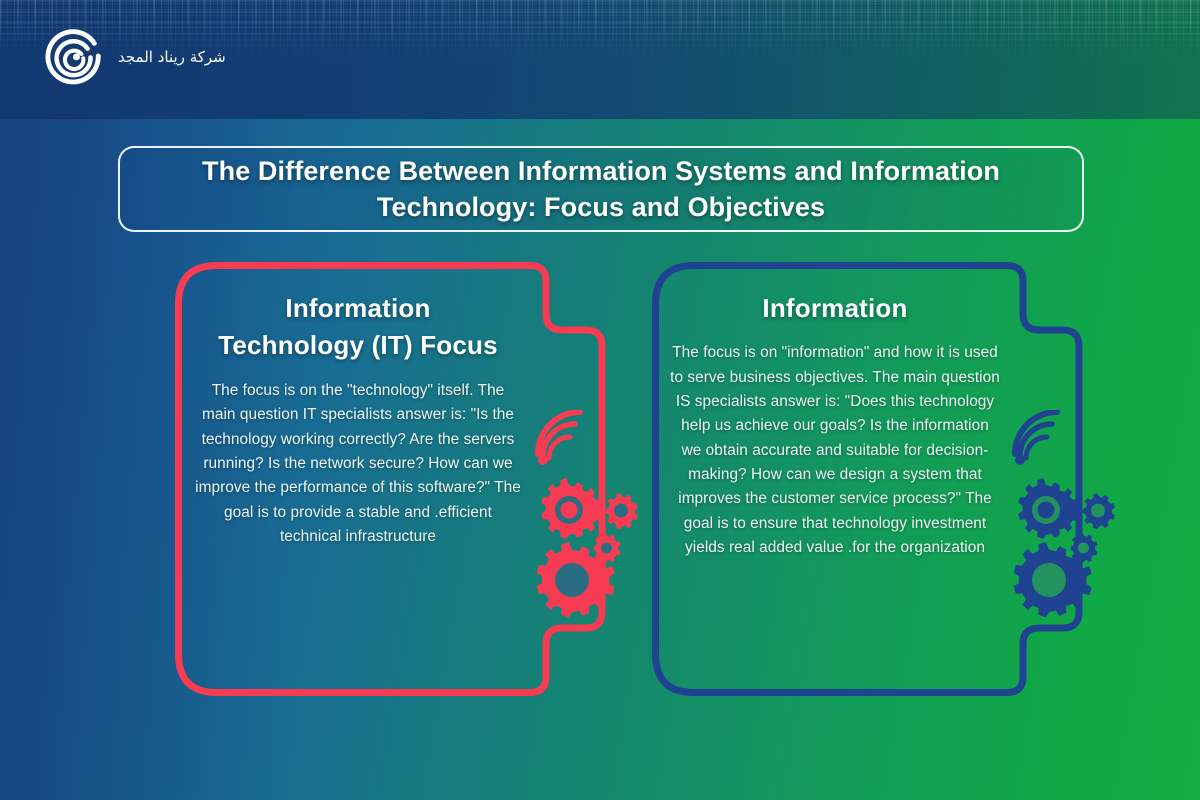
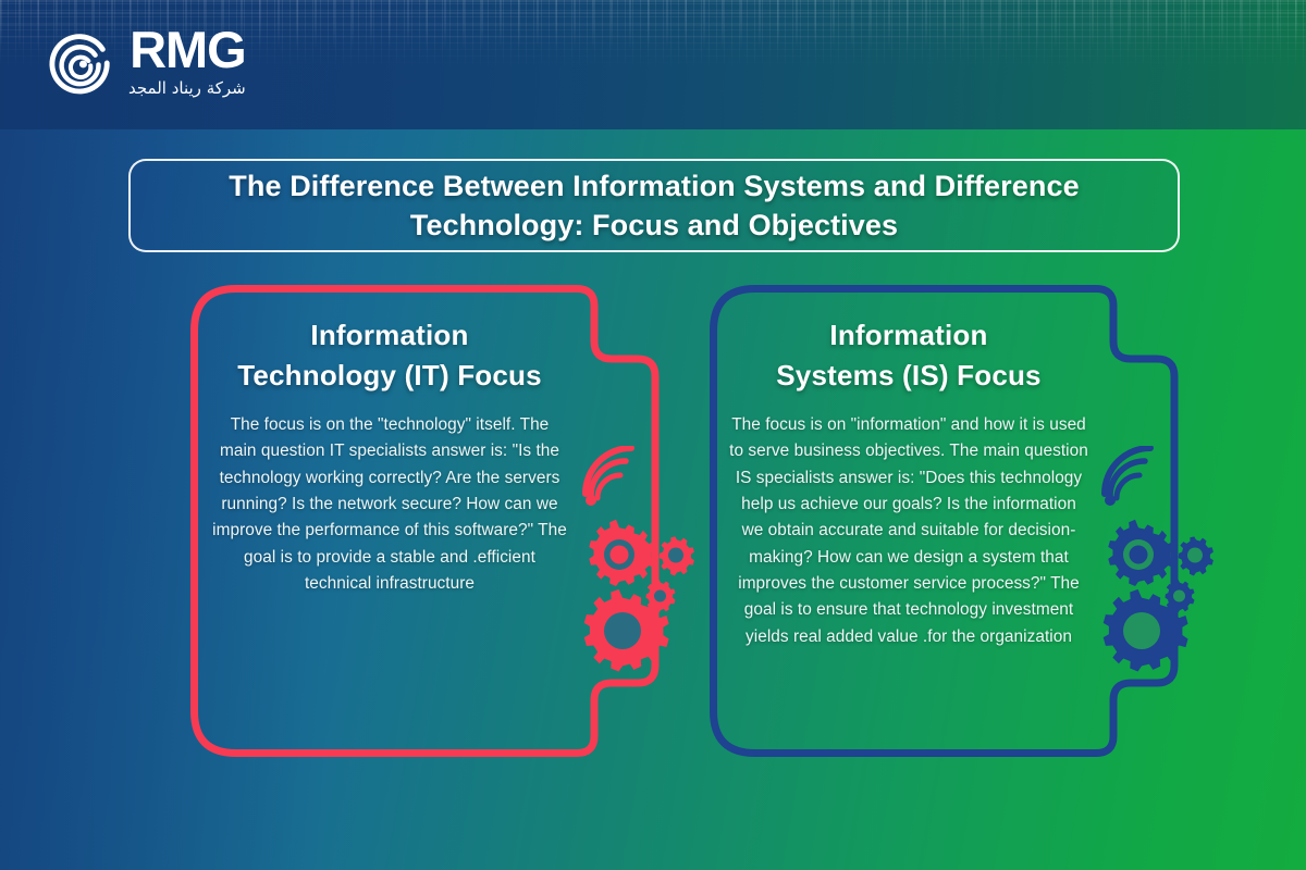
+ RMG
  شركة ريناد المجد
- The Difference Between Information Systems and Information Technology: Focus and Objectives
+ The Difference Between Information Systems and Difference Technology: Focus and Objectives
  Information
  Technology (IT) Focus
  The focus is on the "technology" itself. The main question IT specialists answer is: "Is the technology working correctly? Are the servers running? Is the network secure? How can we improve the performance of this software?" The goal is to provide a stable and .efficient technical infrastructure
  Information
+ Systems (IS) Focus
  The focus is on "information" and how it is used to serve business objectives. The main question IS specialists answer is: "Does this technology help us achieve our goals? Is the information we obtain accurate and suitable for decision-making? How can we design a system that improves the customer service process?" The goal is to ensure that technology investment yields real added value .for the organization
